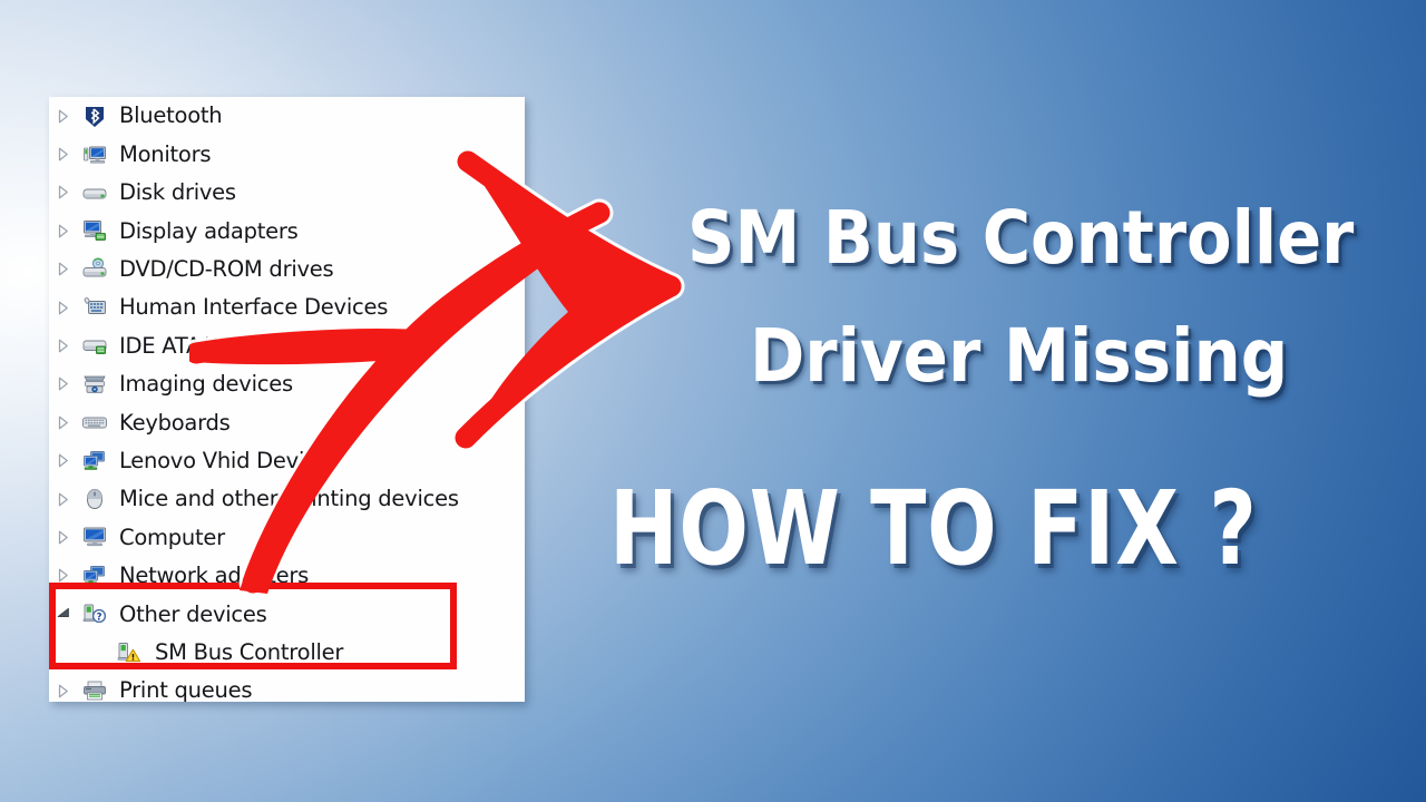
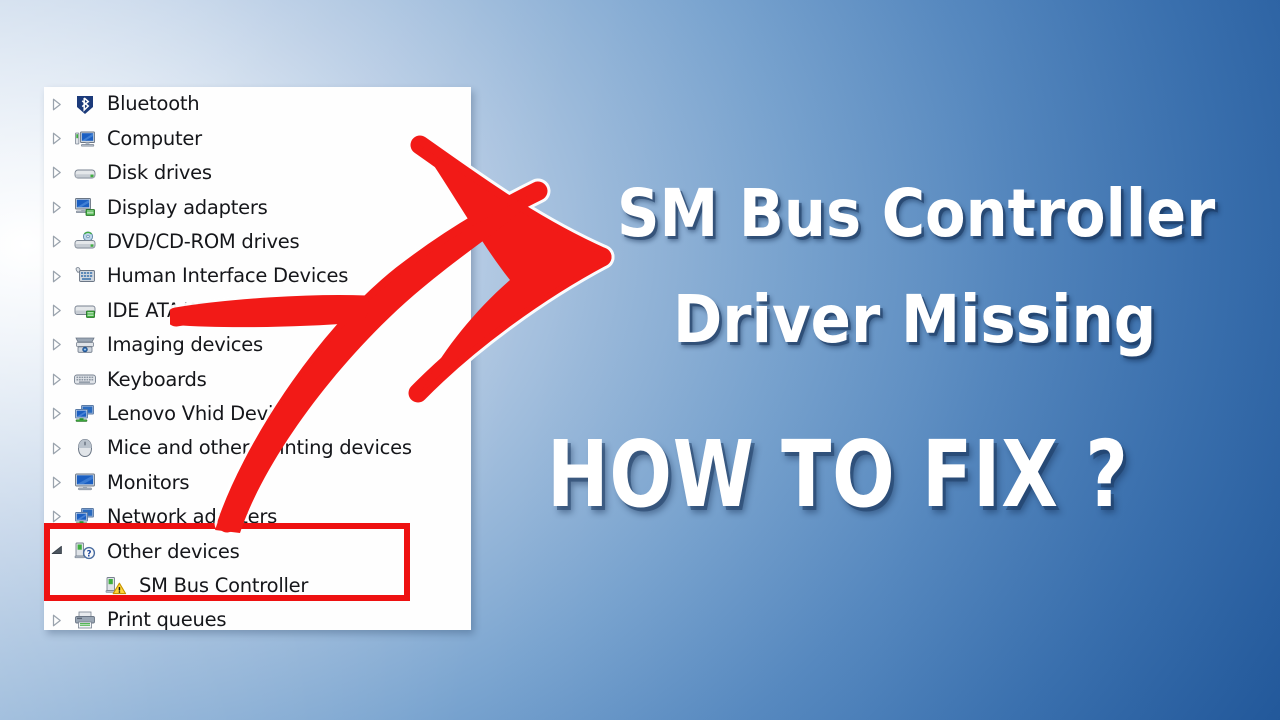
  Bluetooth
- Monitors
+ Computer
  Disk drives
  Display adapters
  DVD/CD-ROM drives
  Human Interface Devices
  Imaging devices
  Keyboards
  Lenovo Vhid Dev
  Mice and othernting devices
- Computer
+ Monitors
  Network aders
  ?
  Other devices
  SM Bus Controller
  Print queues
  SM Bus Controller
  Driver Missing
  HOW TO FIX ?
